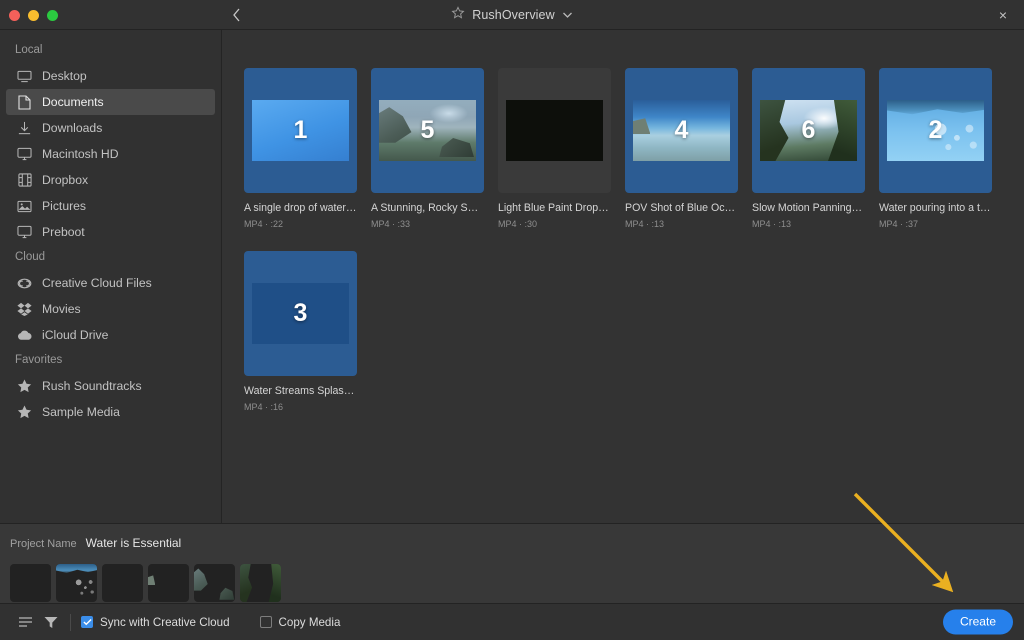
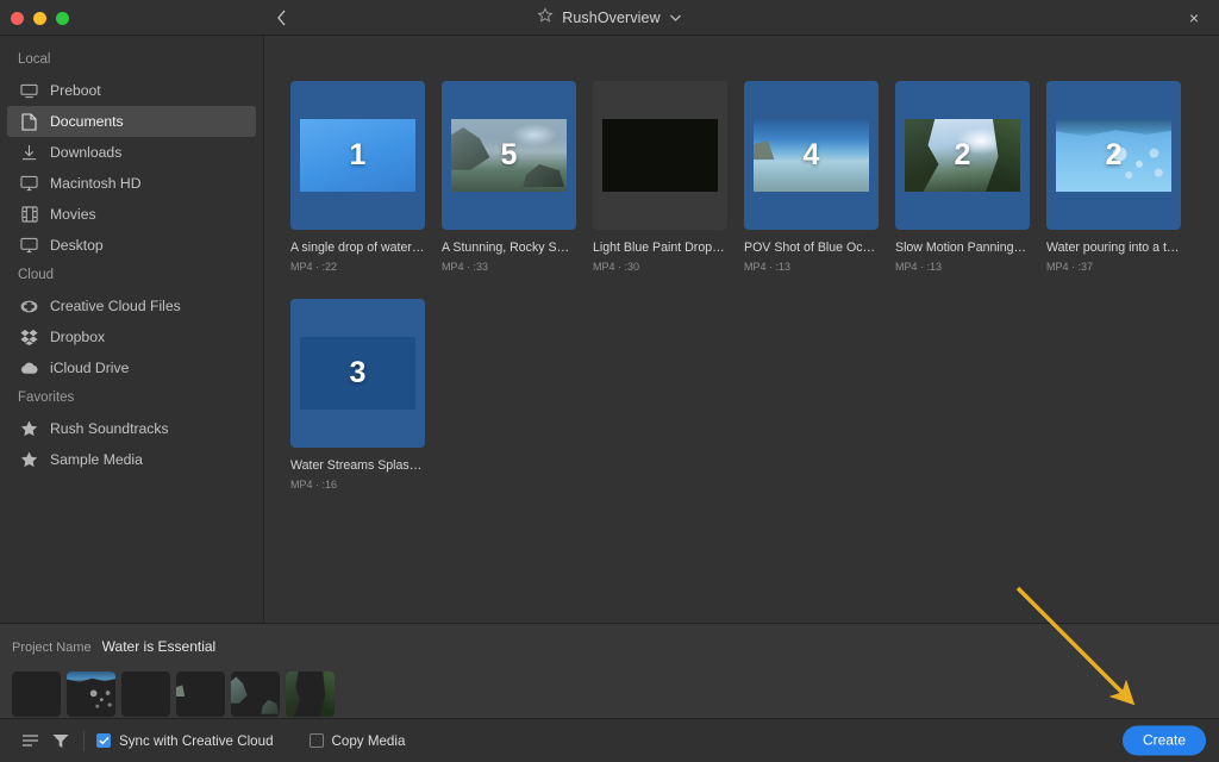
  RushOverview
  ×
  Local
- Desktop
+ Preboot
  Documents
  Downloads
  Macintosh HD
- Dropbox
+ Movies
- Pictures
- Preboot
+ Desktop
  Cloud
  Creative Cloud Files
- Movies
+ Dropbox
  iCloud Drive
  Favorites
  Rush Soundtracks
  Sample Media
  1
  A single drop of water d.
  MP4 · :22
  5
  A Stunning, Rocky Shor
  MP4 · :33
  Light Blue Paint Drops i.
  MP4 · :30
  4
  POV Shot of Blue Ocea
  MP4 · :13
- 6
+ 2
  Slow Motion Panning S.
  MP4 · :13
  Water pouring into a ta..
  MP4 · :37
  3
  Water Streams Splash a
  MP4 · :16
  Project Name
  Water is Essential
  Sync with Creative Cloud
  Copy Media
  Create
